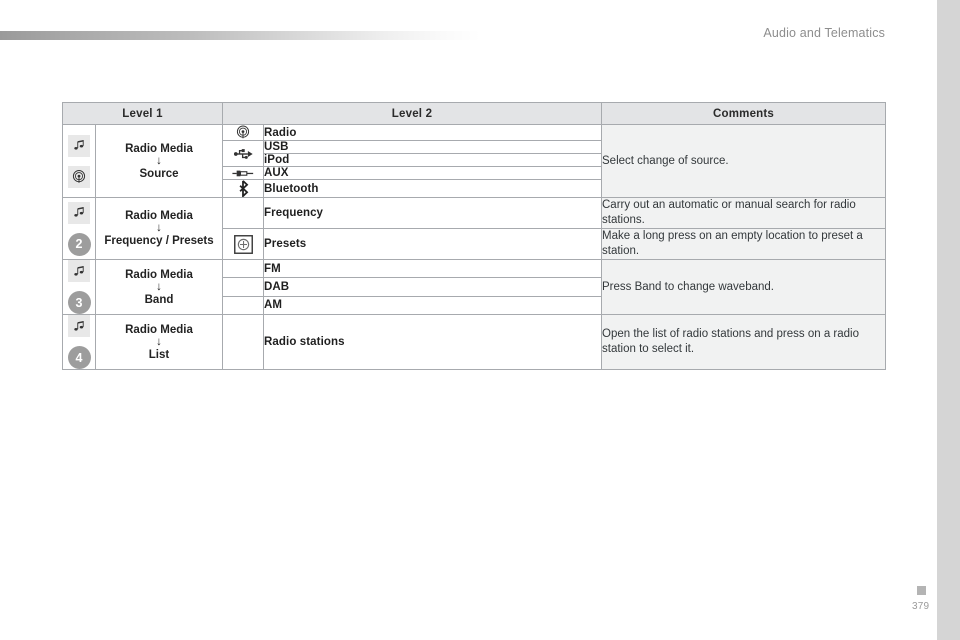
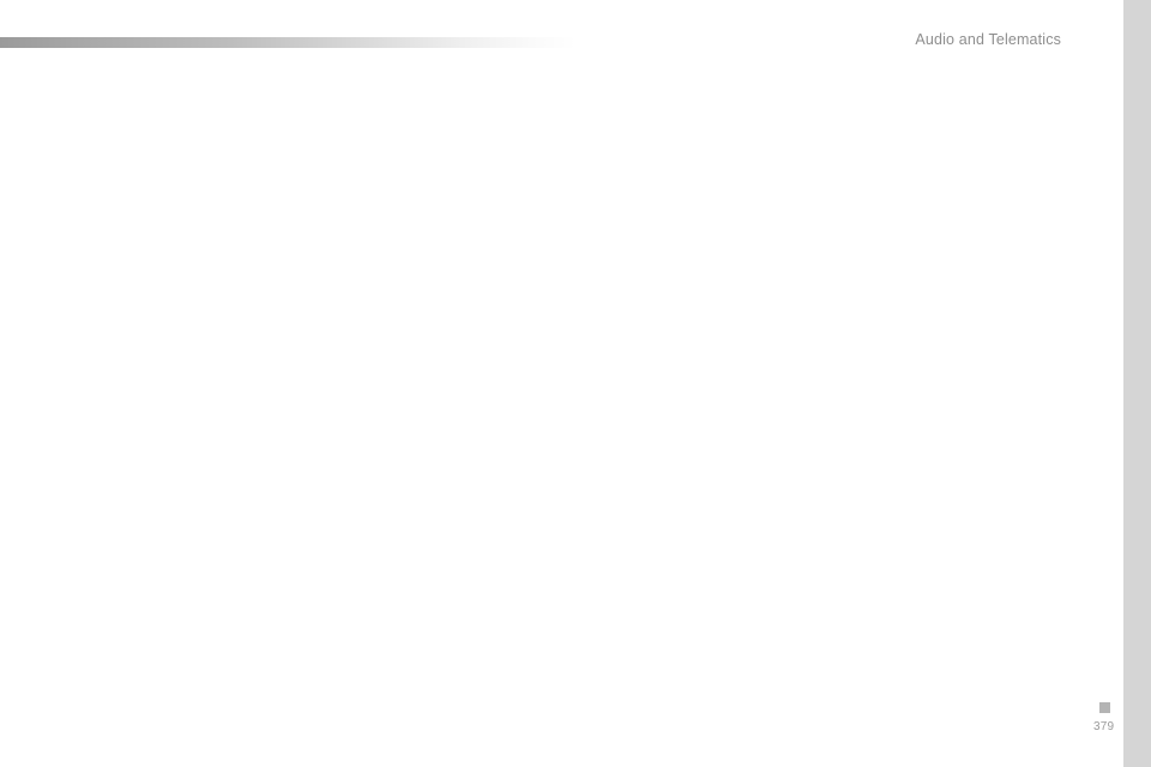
  Audio and Telematics
- Level 1	Level 2	Comments
- 	Radio Media ↓ Source		Radio	Select change of source.
- 	USB
- iPod
- 	AUX
- 	Bluetooth
- 2	Radio Media ↓ Frequency / Presets		Frequency	Carry out an automatic or manual search for radio stations.
- 	Presets	Make a long press on an empty location to preset a station.
- 3	Radio Media ↓ Band		FM	Press Band to change waveband.
- 	DAB
- 	AM
- 4	Radio Media ↓ List		Radio stations	Open the list of radio stations and press on a radio station to select it.
  379
